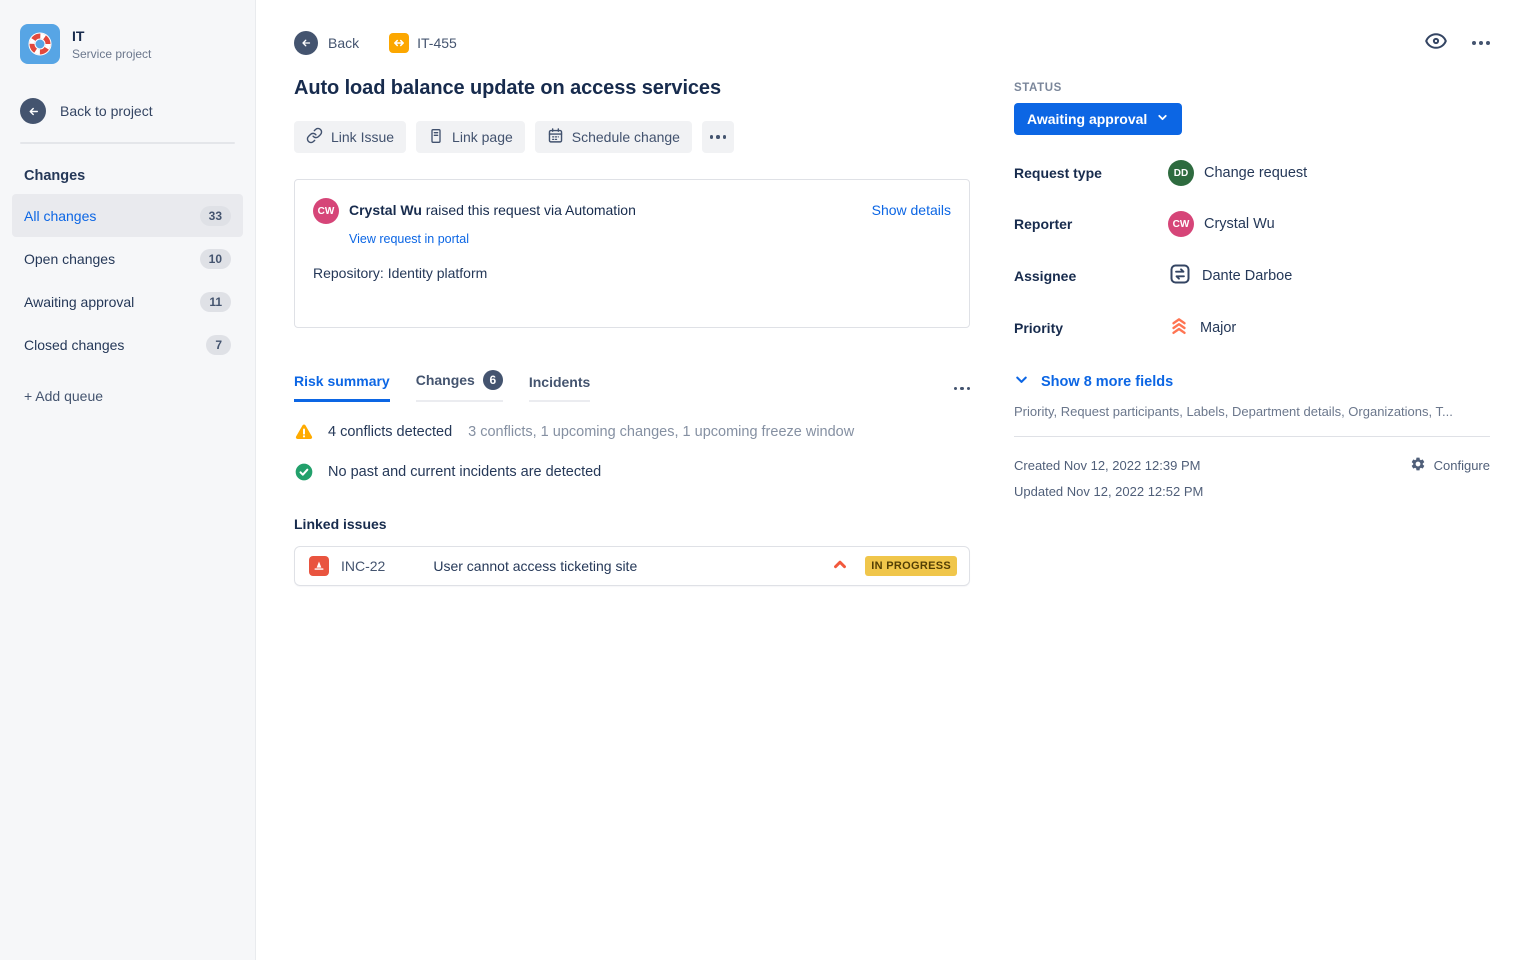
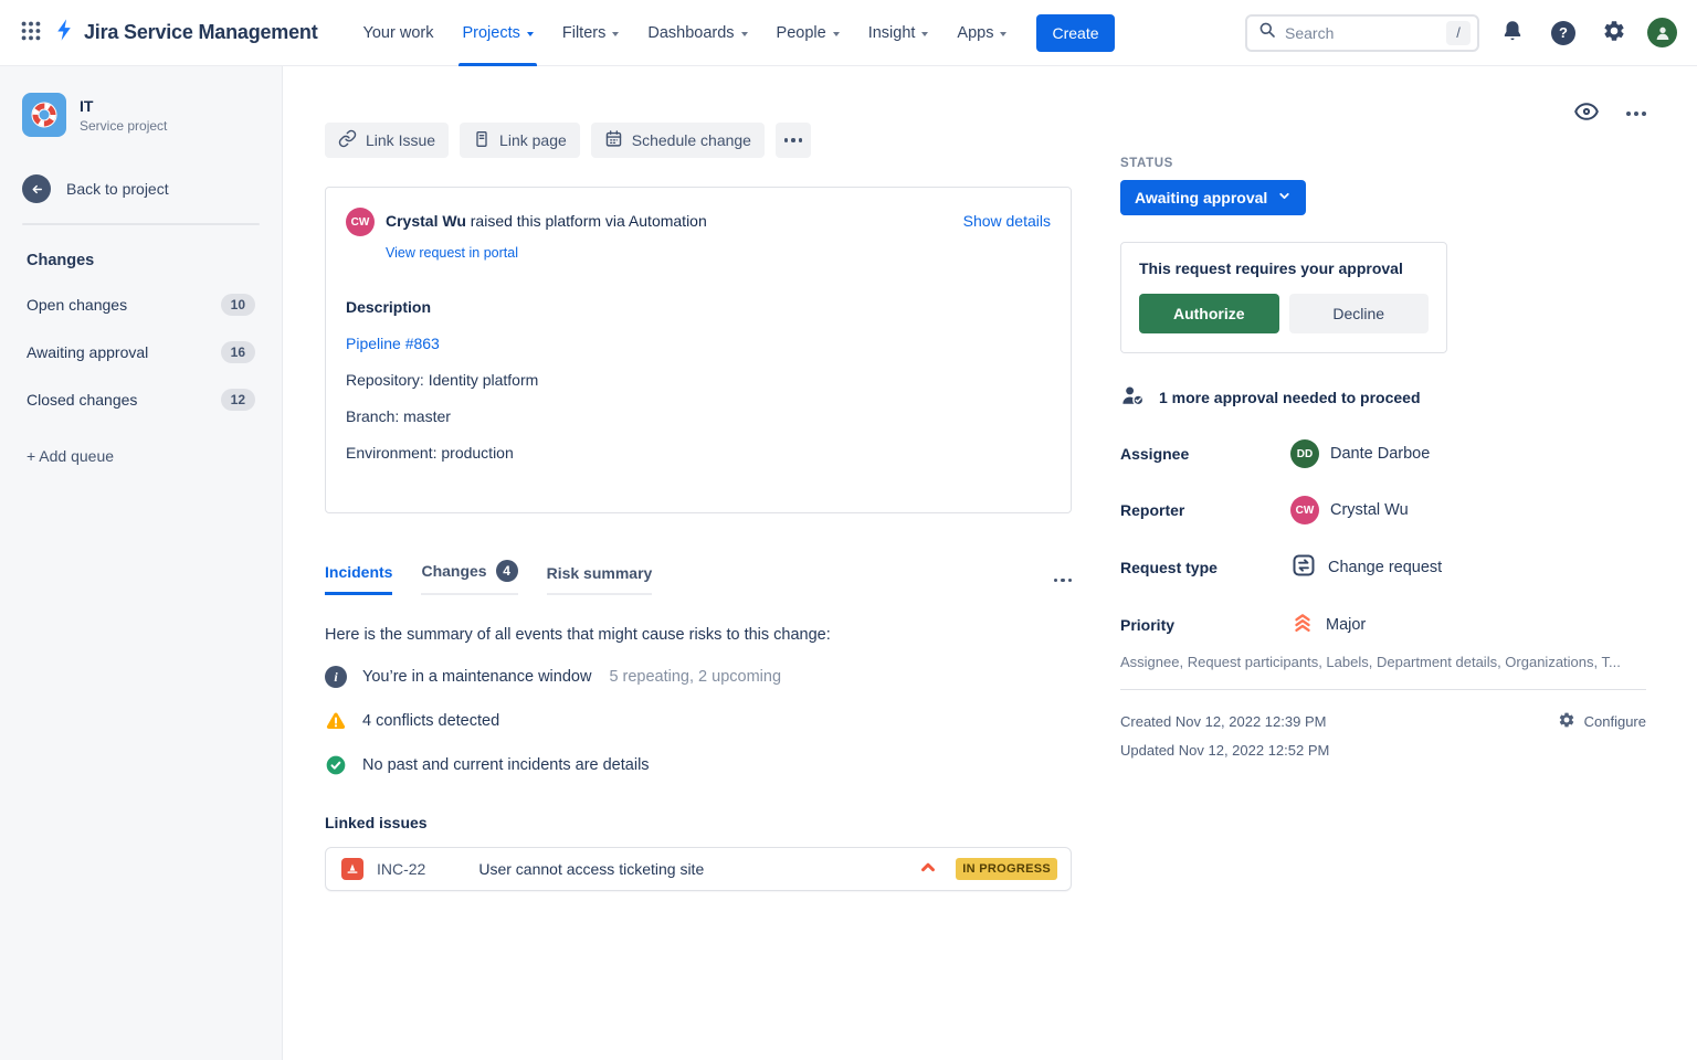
+ Jira Service Management
+ Your work
+ Projects
+ Filters
+ Dashboards
+ People
+ Insight
+ Apps
+ Create
+ Search
+ /
+ ?
  IT
  Service project
  Back to project
  Changes
- All changes
- 33
  Open changes
  10
  Awaiting approval
- 11
+ 16
  Closed changes
- 7
+ 12
  + Add queue
- Back
- IT-455
- Auto load balance update on access services
  Link Issue
  Link page
  Schedule change
  CW
- Crystal Wu raised this request via Automation
+ Crystal Wu raised this platform via Automation
  Show details
  View request in portal
+ Description
+ Pipeline #863
  Repository: Identity platform
+ Branch: master
+ Environment: production
- Risk summary
+ Incidents
  Changes
- 6
+ 4
- Incidents
+ Risk summary
+ Here is the summary of all events that might cause risks to this change:
+ i
+ You’re in a maintenance window
+ 5 repeating, 2 upcoming
  4 conflicts detected
- 3 conflicts, 1 upcoming changes, 1 upcoming freeze window
- No past and current incidents are detected
+ No past and current incidents are details
  Linked issues
  INC-22
  User cannot access ticketing site
  IN PROGRESS
  STATUS
  Awaiting approval
+ This request requires your approval
+ Authorize
+ Decline
+ 1 more approval needed to proceed
- Request type
+ Assignee
  DD
- Change request
+ Dante Darboe
  Reporter
  CW
  Crystal Wu
- Assignee
+ Request type
- Dante Darboe
+ Change request
  Priority
  Major
- Show 8 more fields
- Priority, Request participants, Labels, Department details, Organizations, T...
+ Assignee, Request participants, Labels, Department details, Organizations, T...
  Created Nov 12, 2022 12:39 PM
  Configure
  Updated Nov 12, 2022 12:52 PM
